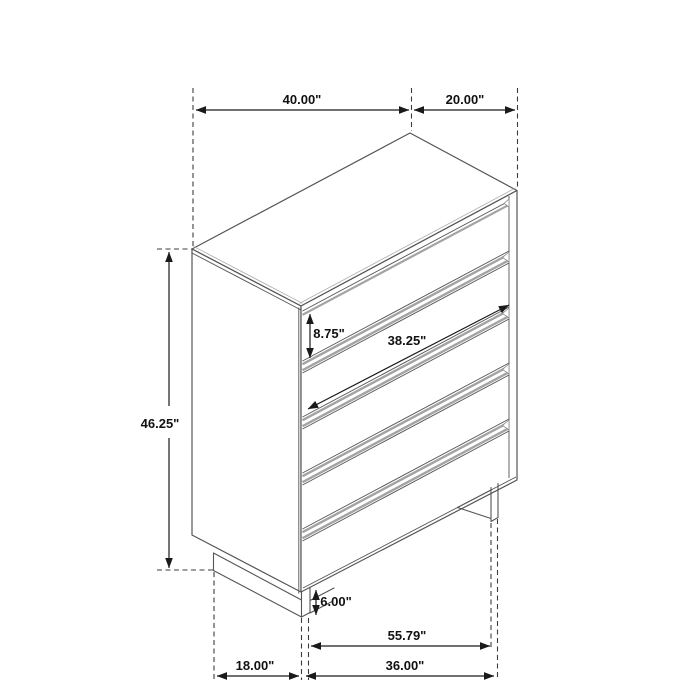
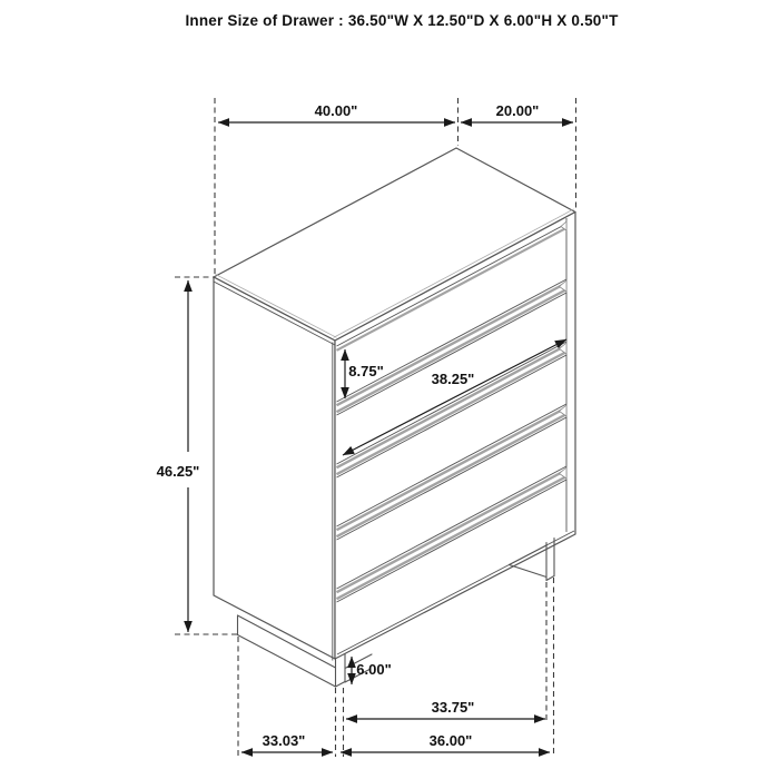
+ Inner Size of Drawer : 36.50"W X 12.50"D X 6.00"H X 0.50"T
  40.00"
  20.00"
  46.25"
  8.75"
  38.25"
  6.00"
- 55.79"
+ 33.75"
- 18.00"
+ 33.03"
  36.00"
